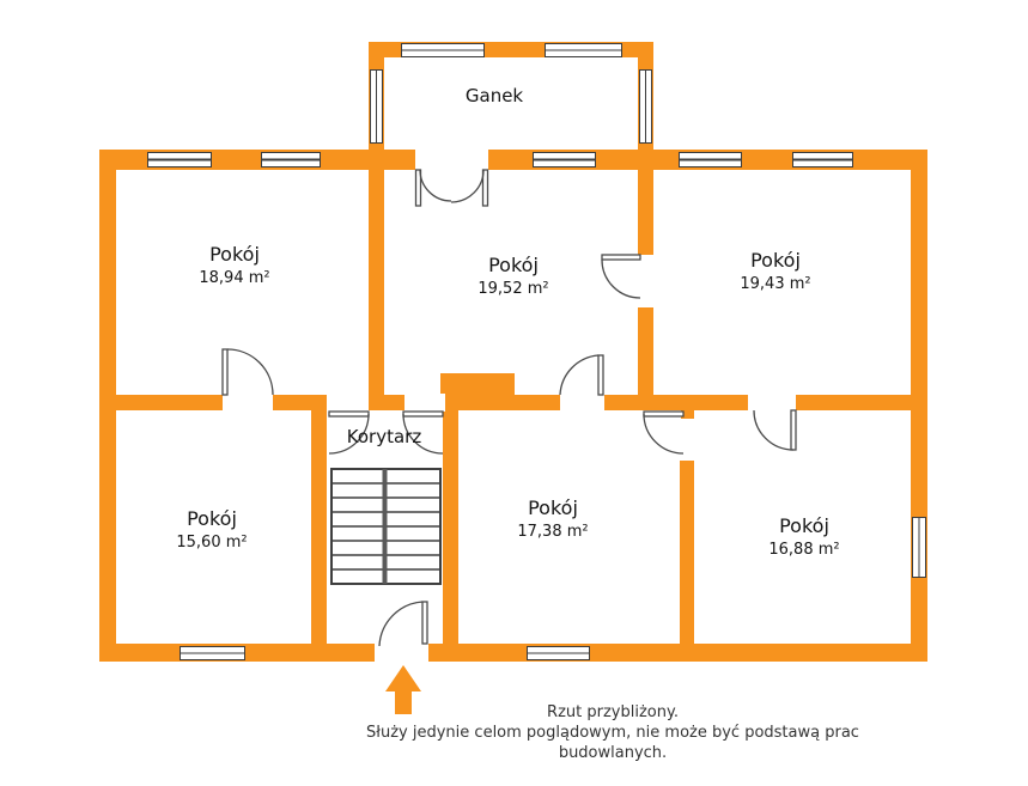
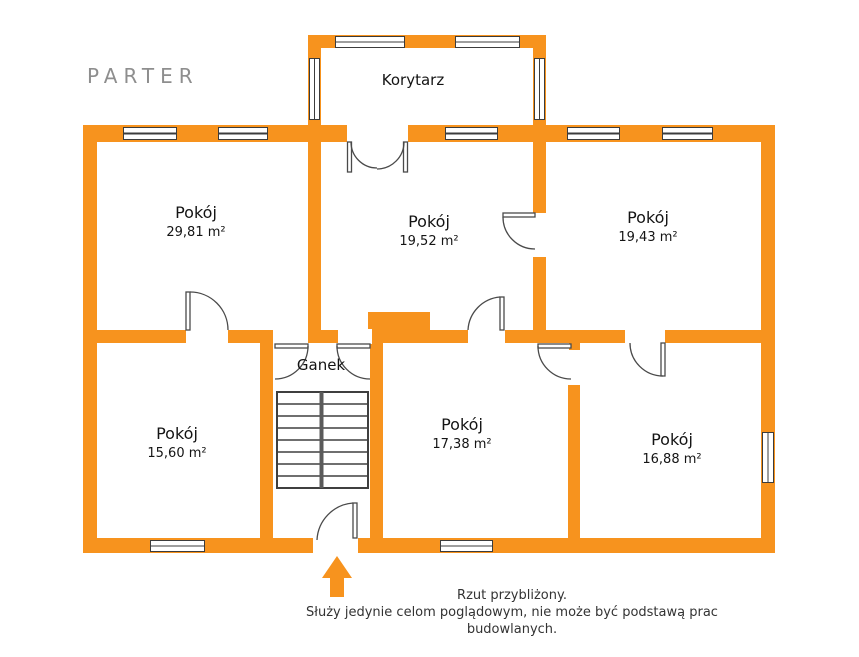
+ PARTER
- Ganek
+ Korytarz
  Pokój
- 18,94 m²
+ 29,81 m²
  Pokój
  19,52 m²
  Pokój
  19,43 m²
- Korytarz
+ Ganek
  Pokój
  15,60 m²
  Pokój
  17,38 m²
  Pokój
  16,88 m²
  Rzut przybliżony.
  Służy jedynie celom poglądowym, nie może być podstawą prac budowlanych.
